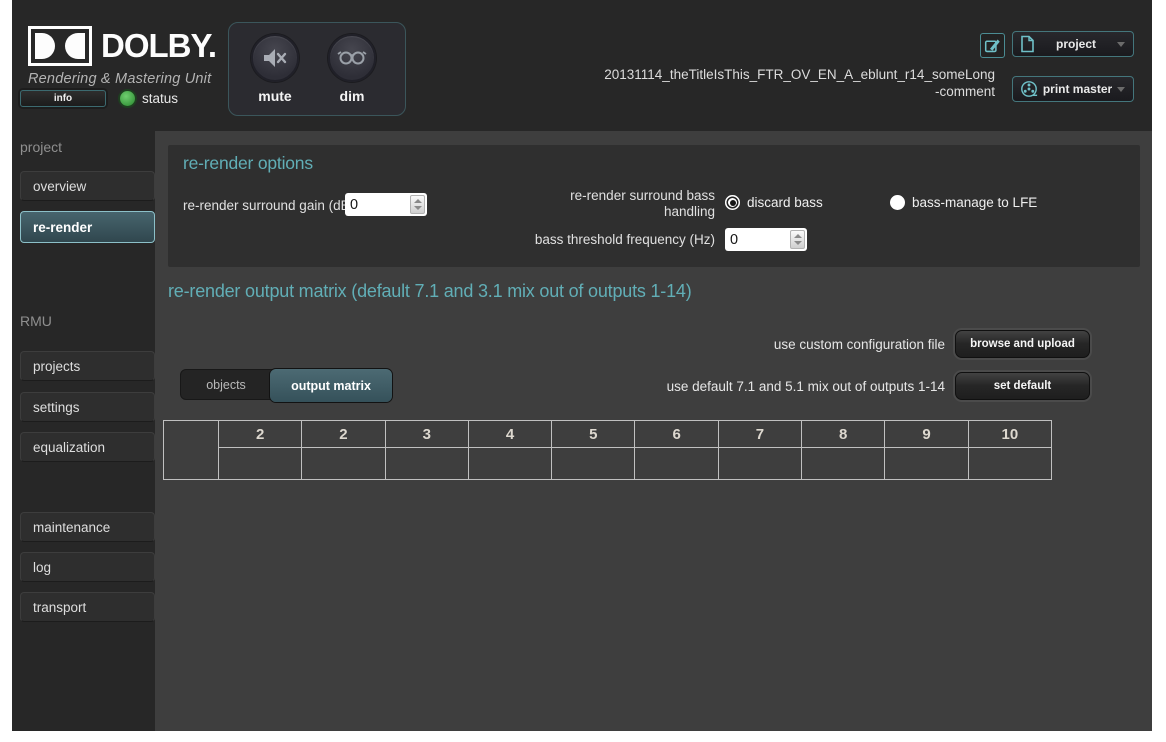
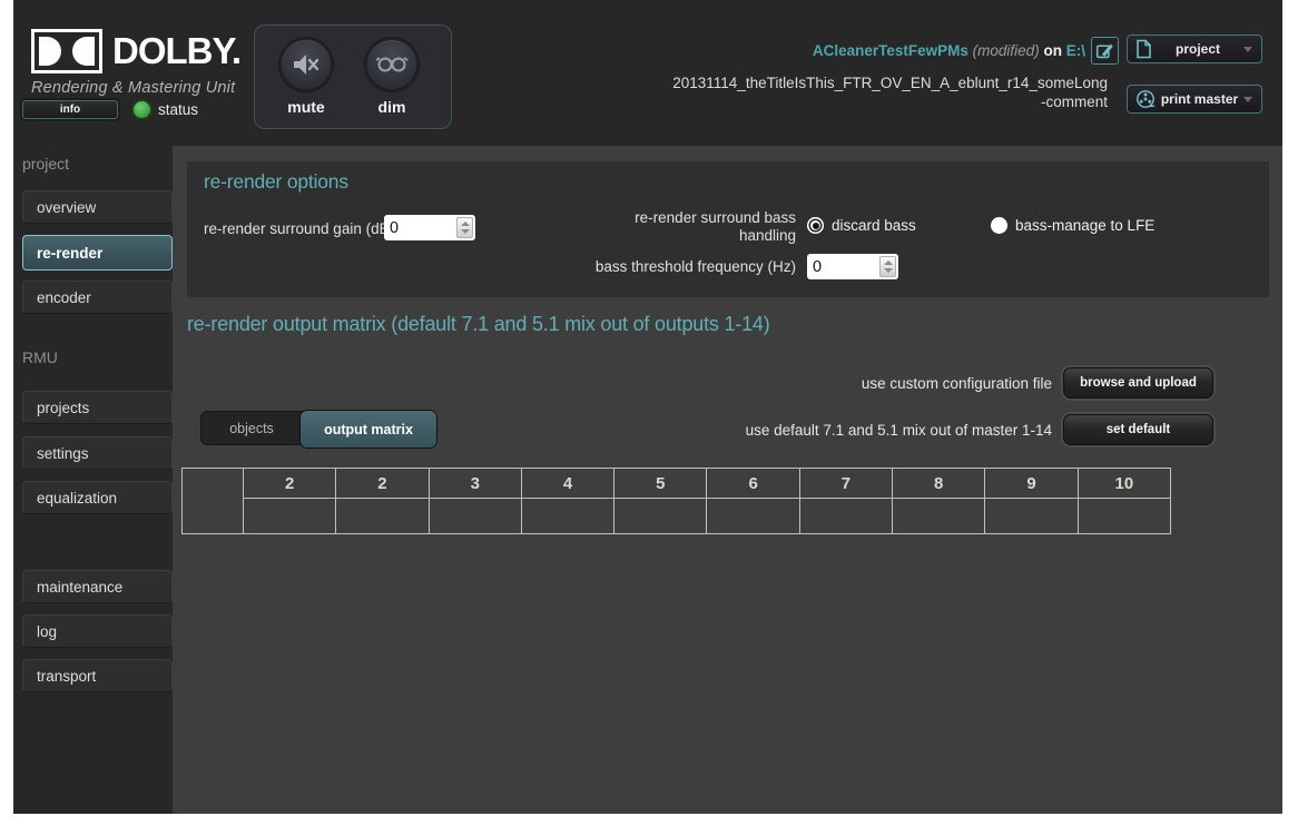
  DOLBY.
  Rendering & Mastering Unit
  info
  status
  mute
  dim
+ ACleanerTestFewPMs (modified) on E:\
  20131114_theTitleIsThis_FTR_OV_EN_A_eblunt_r14_someLong
  -comment
  project
  print master
  project
  overview
  re-render
+ encoder
  RMU
  projects
  settings
  equalization
  maintenance
  log
  transport
  re-render options
  re-render surround gain (d
  0
  re-render surround bass handling
  discard bass
  bass-manage to LFE
  bass threshold frequency (Hz)
  0
- re-render output matrix (default 7.1 and 3.1 mix out of outputs 1-14)
+ re-render output matrix (default 7.1 and 5.1 mix out of outputs 1-14)
  use custom configuration file
  browse and upload
  objects
  output matrix
- use default 7.1 and 5.1 mix out of outputs 1-14
+ use default 7.1 and 5.1 mix out of master 1-14
  set default
  	2	2	3	4	5	6	7	8	9	10
